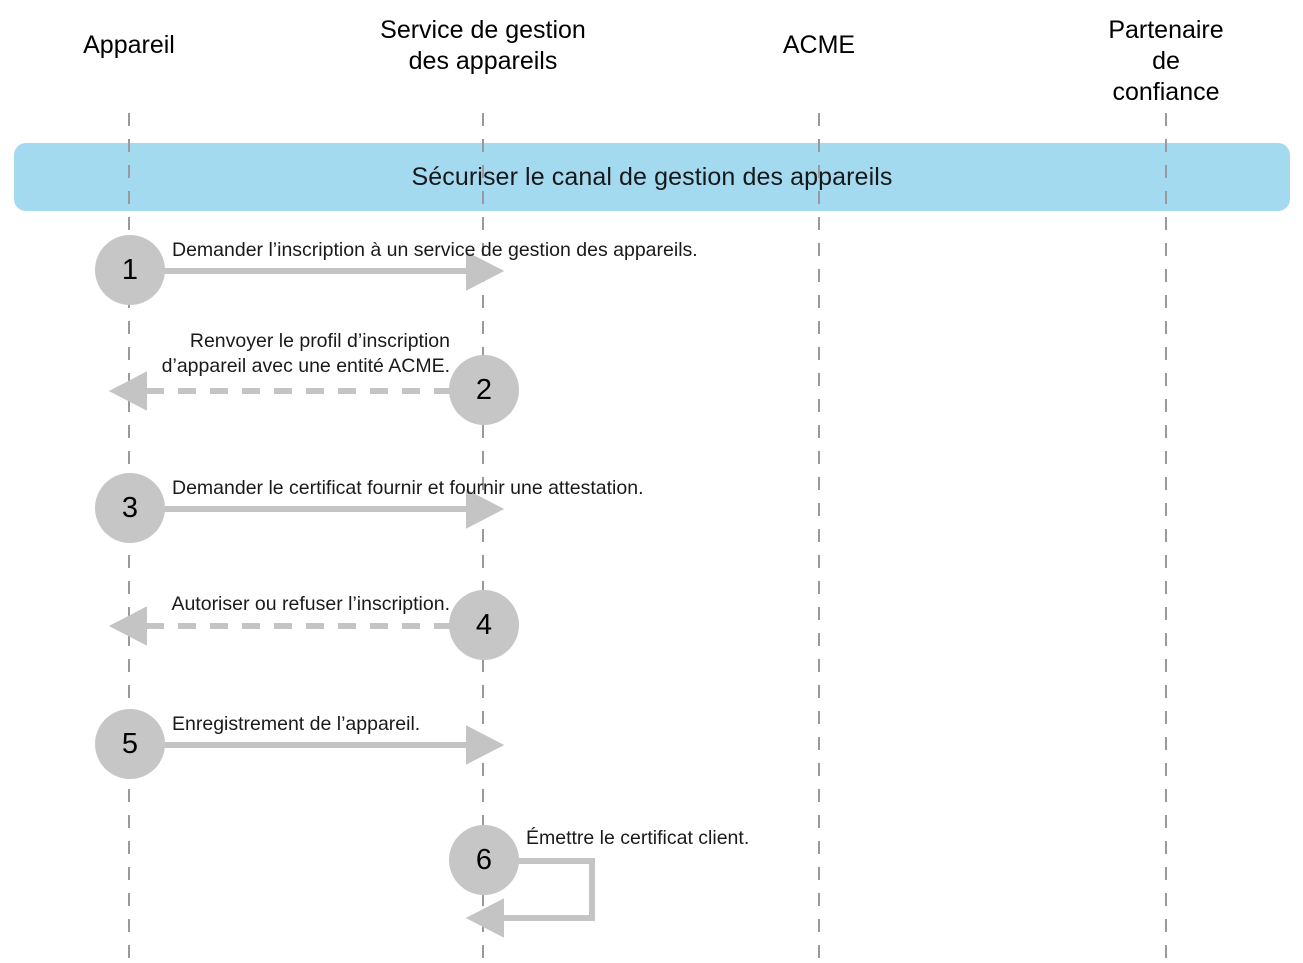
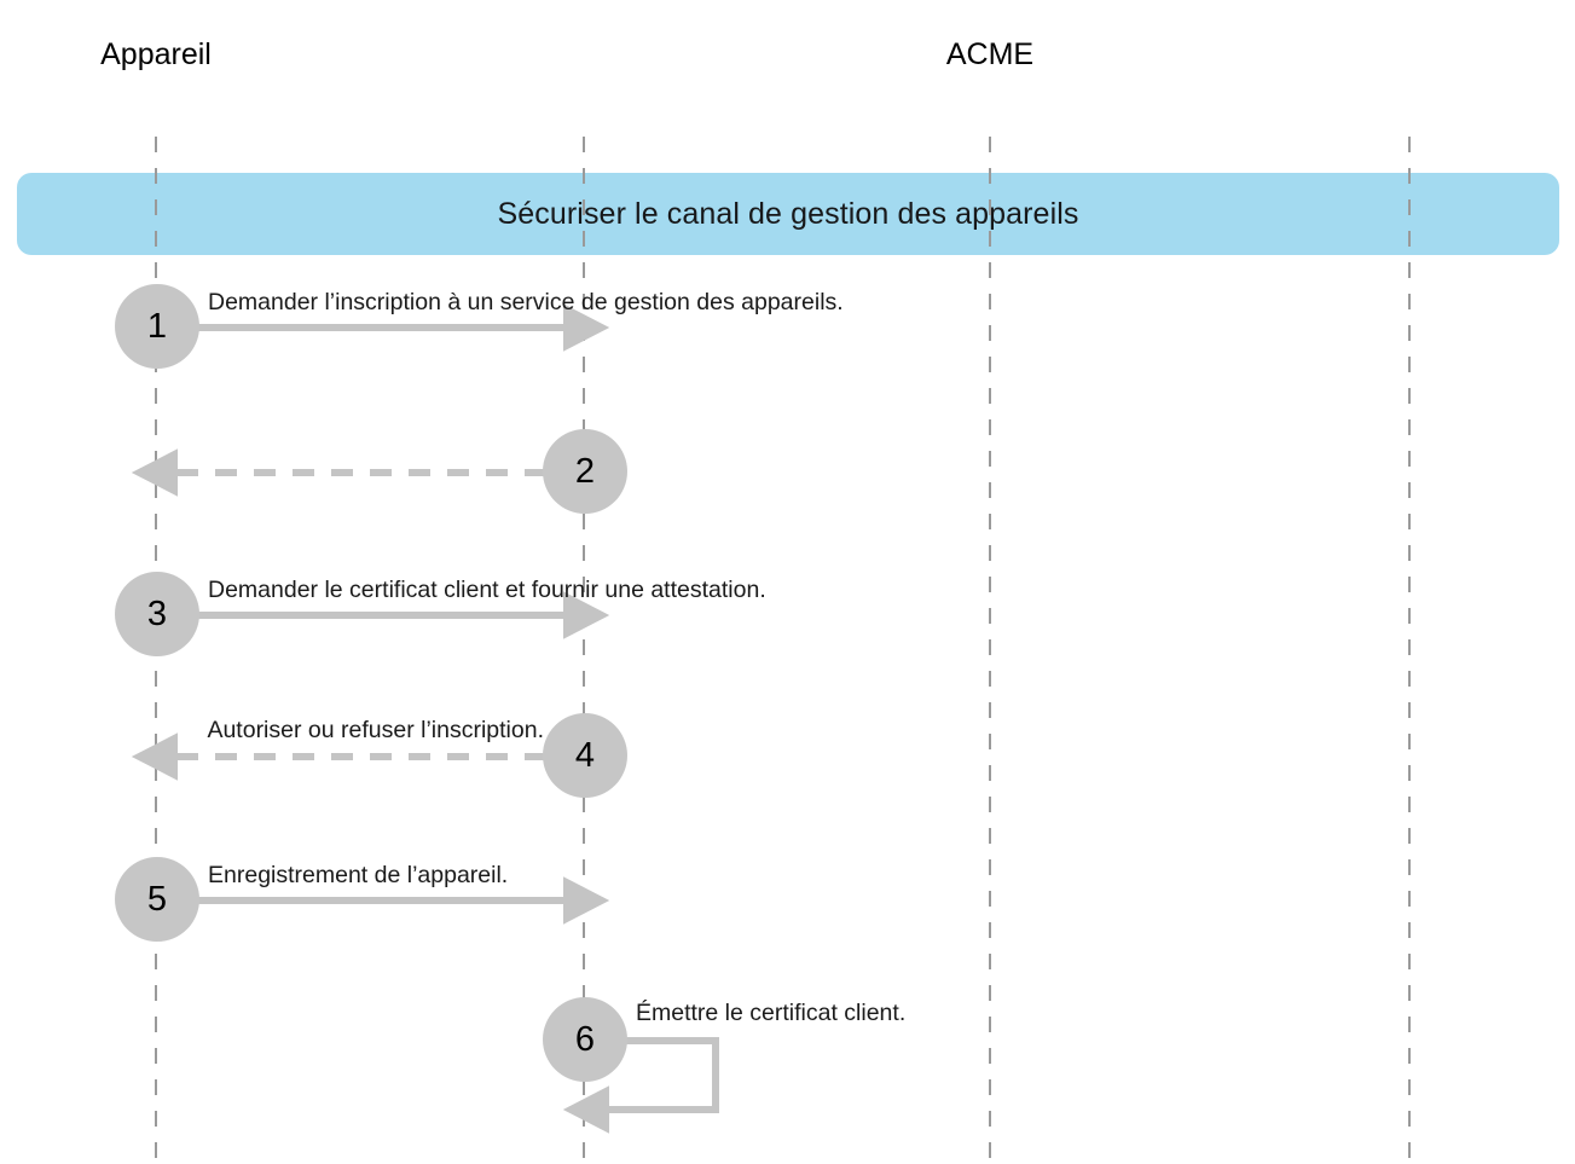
  Appareil
- Service de gestion
- des appareils
  ACME
- Partenaire de
- confiance
  Sécuriser le canal de gestion des appareils
  1
  Demander l’inscription à un service de gestion des appareils.
  2
- Renvoyer le profil d’inscription
- d’appareil avec une entité ACME.
  3
- Demander le certificat fournir et fournir une attestation.
+ Demander le certificat client et fournir une attestation.
  4
  Autoriser ou refuser l’inscription.
  5
  Enregistrement de l’appareil.
  6
  Émettre le certificat client.
